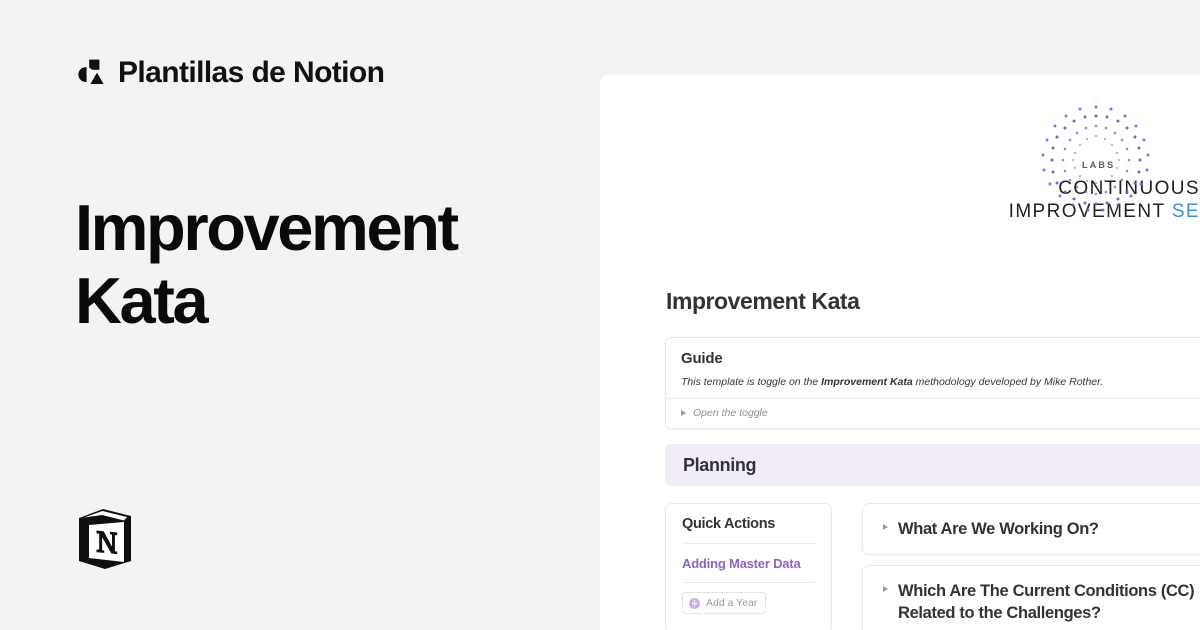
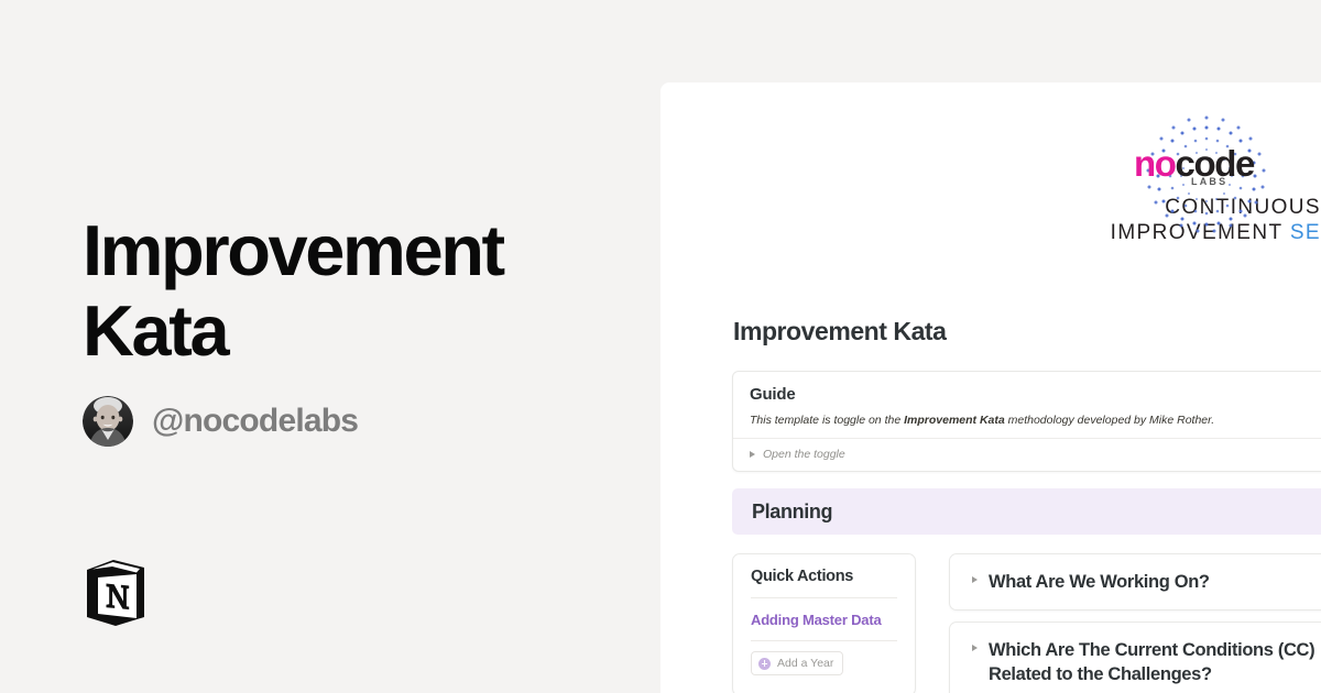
- Plantillas de Notion
  Improvement Kata
+ @nocodelabs
+ no
+ code
  LABS
  CONTINUOUS
  IMPROVEMENT SE
  Improvement Kata
  Guide
  This template is toggle on the Improvement Kata methodology developed by Mike Rother.
  Open the toggle
  Planning
  Quick Actions
  Adding Master Data
  Add a Year
  What Are We Working On?
  Which Are The Current Conditions (CC) Related to the Challenges?
